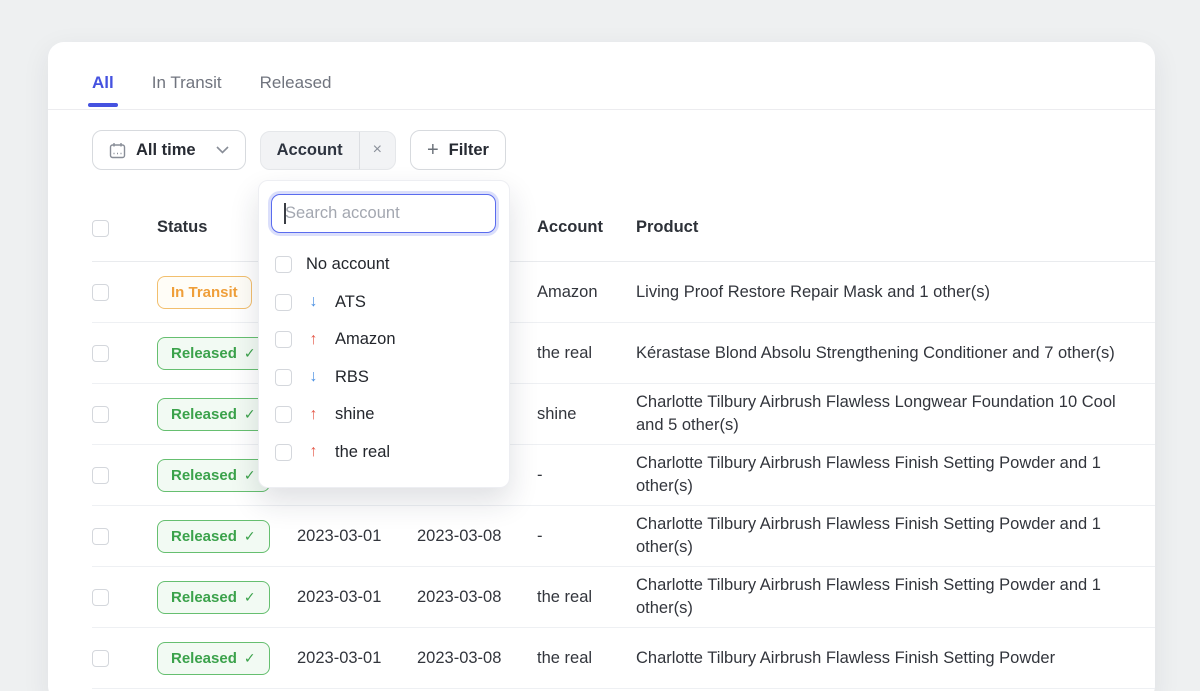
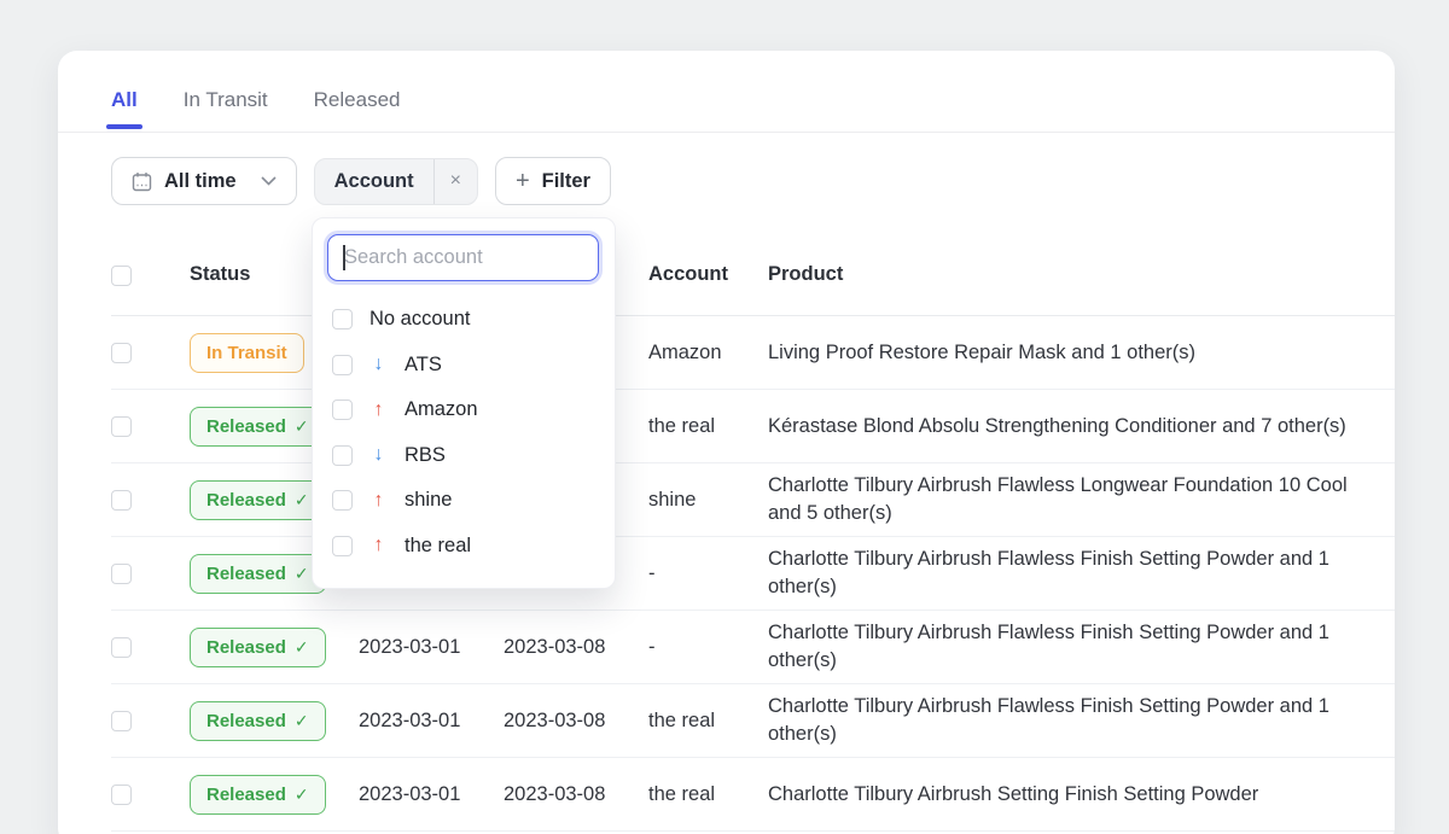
  All
  In Transit
  Released
  All time
  Account
  ×
  +
  Filter
  Status
  Account
  Product
  In Transit
  Amazon
  Living Proof Restore Repair Mask and 1 other(s)
  Released
  ✓
  the real
  Kérastase Blond Absolu Strengthening Conditioner and 7 other(s)
  Released
  ✓
  shine
  Charlotte Tilbury Airbrush Flawless Longwear Foundation 10 Cool and 5 other(s)
  Released
  ✓
  -
  Charlotte Tilbury Airbrush Flawless Finish Setting Powder and 1 other(s)
  Released
  ✓
  2023-03-01
  2023-03-08
  -
  Charlotte Tilbury Airbrush Flawless Finish Setting Powder and 1 other(s)
  Released
  ✓
  2023-03-01
  2023-03-08
  the real
  Charlotte Tilbury Airbrush Flawless Finish Setting Powder and 1 other(s)
  Released
  ✓
  2023-03-01
  2023-03-08
  the real
- Charlotte Tilbury Airbrush Flawless Finish Setting Powder
+ Charlotte Tilbury Airbrush Setting Finish Setting Powder
  Search account
  No account
  ↓
  ATS
  ↑
  Amazon
  ↓
  RBS
  ↑
  shine
  ↑
  the real
